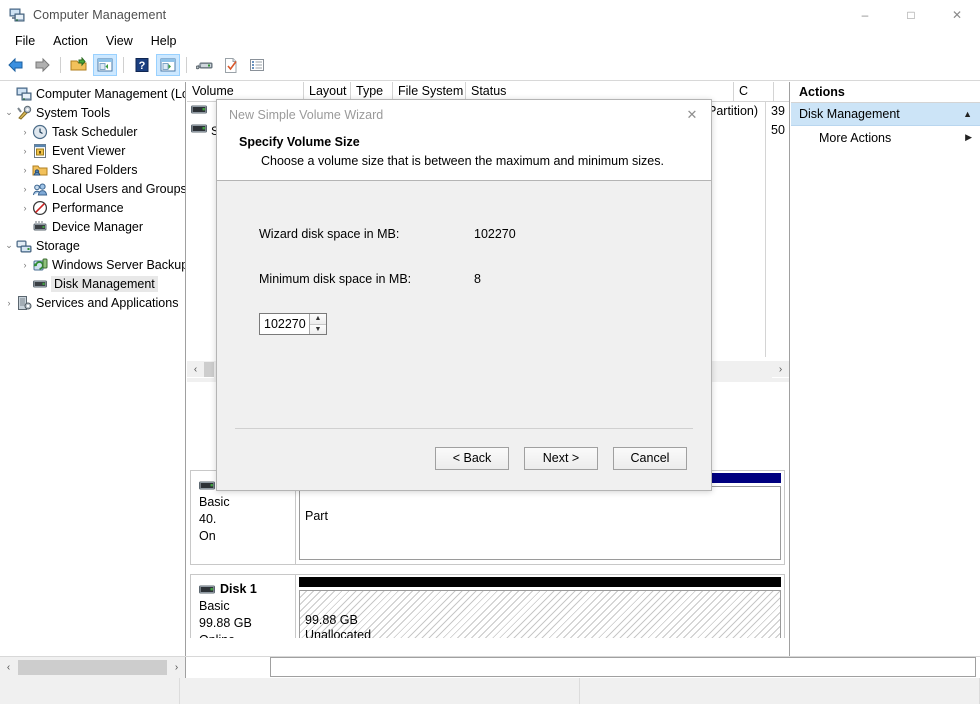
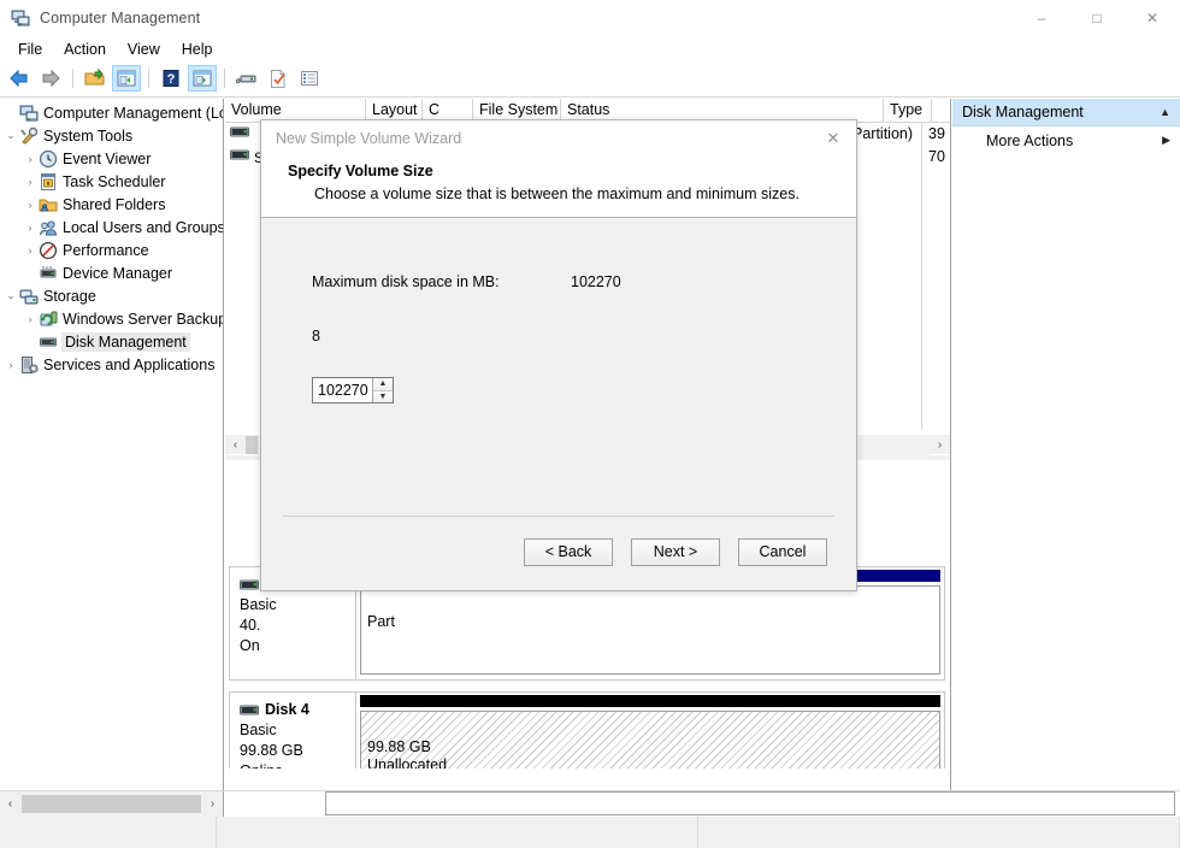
  Computer Management
  –
  □
  ✕
  File
  Action
  View
  Help
  ?
  Computer Management (L
  ⌄
  System Tools
  ›
- Task Scheduler
+ Event Viewer
  ›
- Event Viewer
+ Task Scheduler
  ›
  Shared Folders
  ›
  Local Users and Groups
  ›
  Performance
  Device Manager
  ⌄
  Storage
  ›
  Windows Server Backup
  Disk Management
  ›
  Services and Applications
  Volume
  Layout
- Type
+ C
  File System
  Status
- C
+ Type
  S
  Partition)
  39
- 50
+ 70
  ‹
  ›
  Basic
  40.
  On
  Part
- Disk 1
+ Disk 4
  Basic
  99.88 GB
  99.88 GB
  Unallocated
- Actions
  Disk Management
  ▲
  More Actions
  ▶
  New Simple Volume Wizard
  ✕
  Specify Volume Size
  Choose a volume size that is between the maximum and minimum sizes.
- Wizard disk space in MB:
+ Maximum disk space in MB:
  102270
- Minimum disk space in MB:
  8
  102270
  < Back
  Next >
  Cancel
  ‹
  ›
